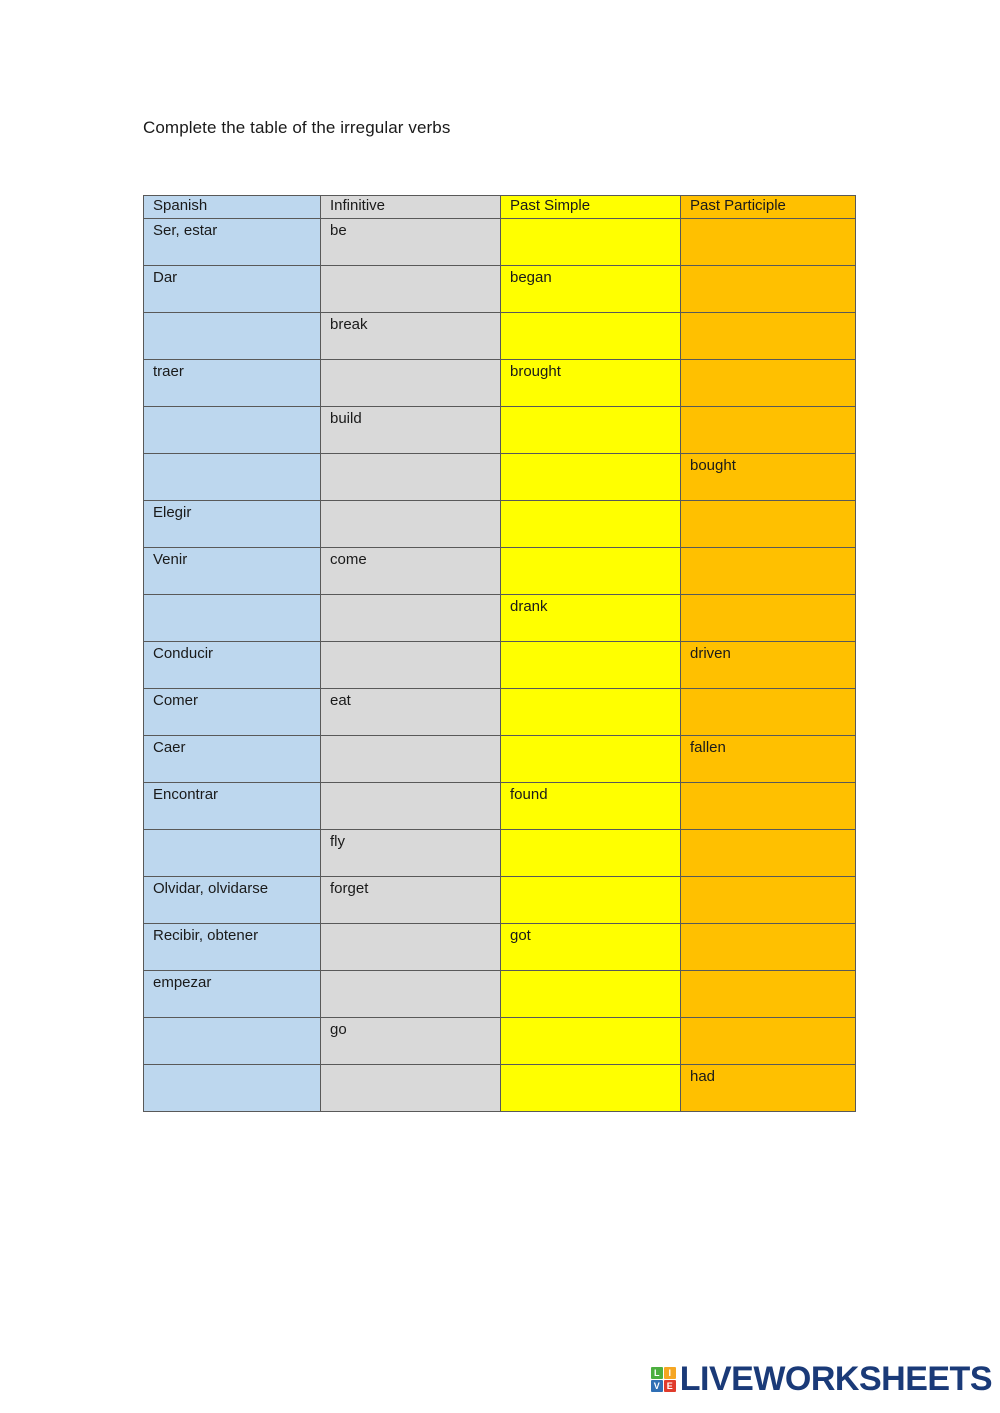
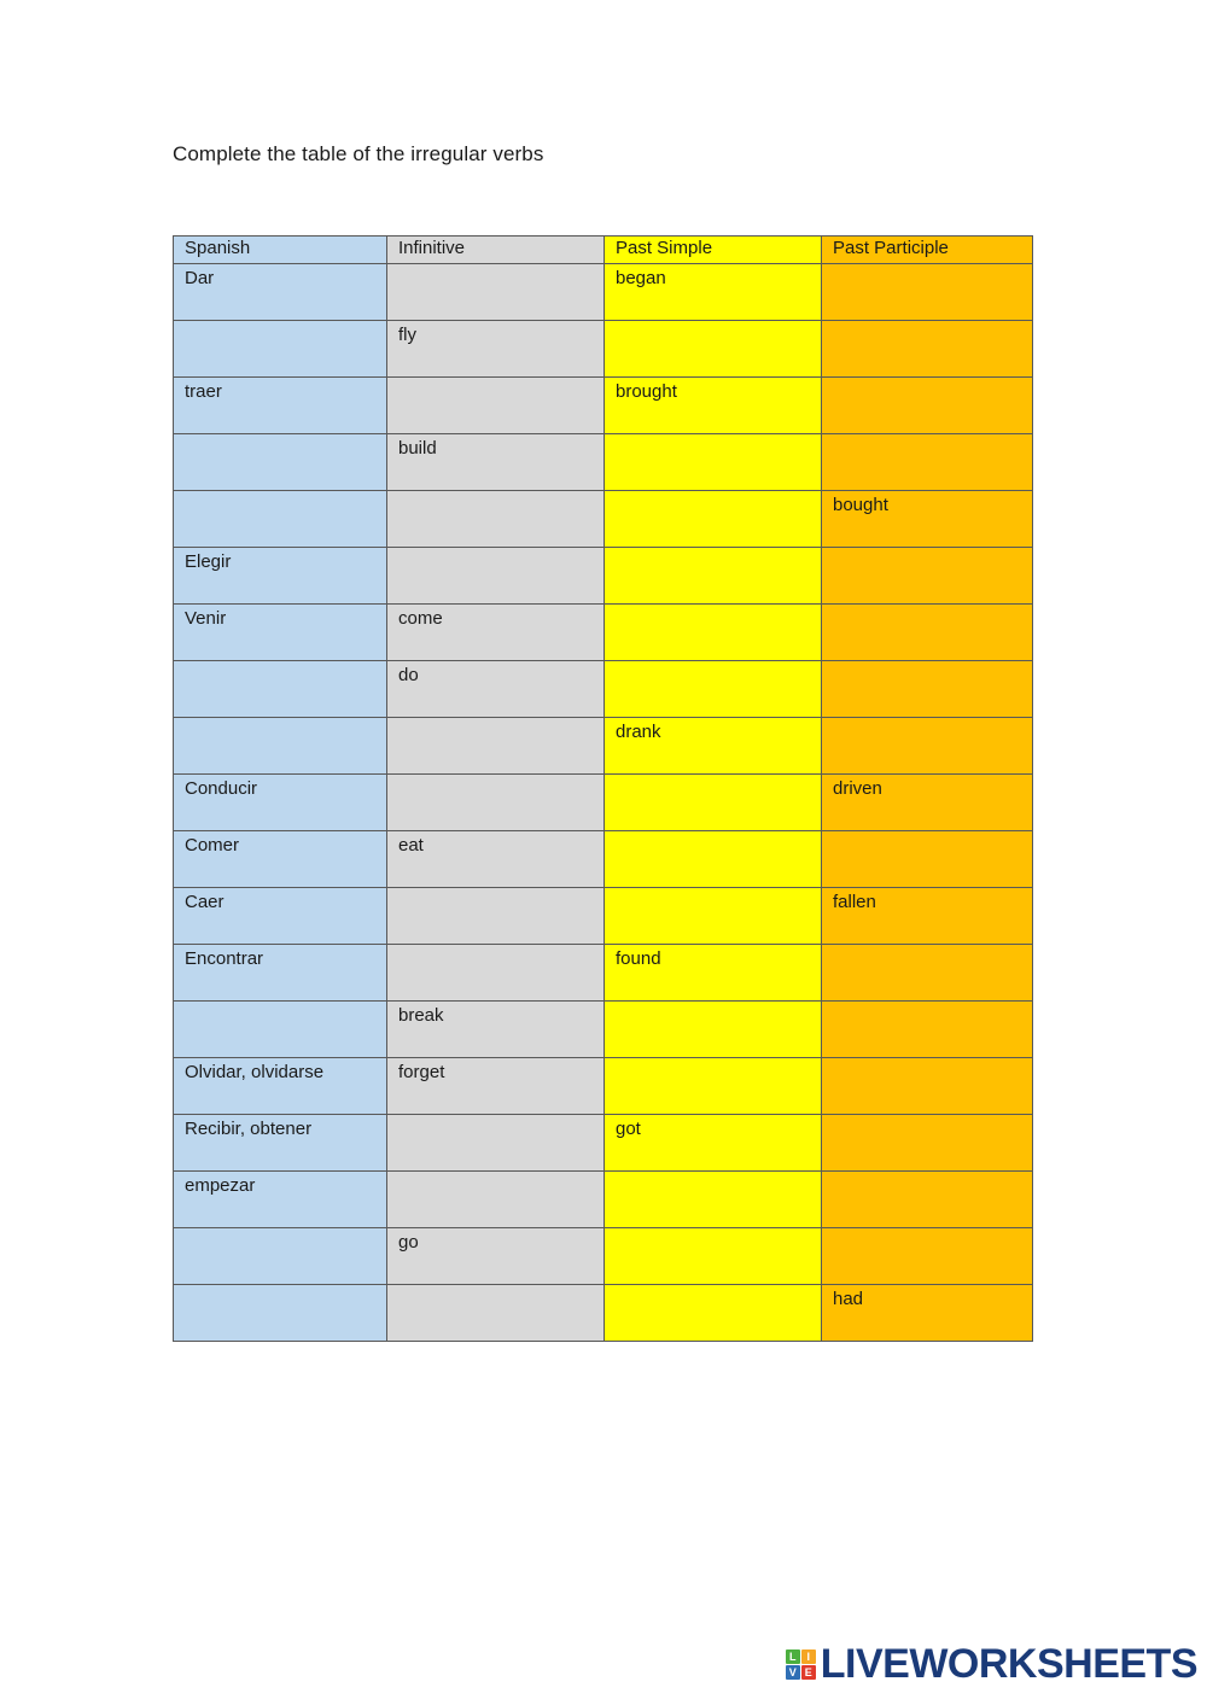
  Complete the table of the irregular verbs
  Spanish	Infinitive	Past Simple	Past Participle
- Ser, estar	be
  Dar		began
- 	break
+ 	fly
  traer		brought
  	build
  			bought
  Elegir
  Venir	come
+ 	do
  		drank
  Conducir			driven
  Comer	eat
  Caer			fallen
  Encontrar		found
- 	fly
+ 	break
  Olvidar, olvidarse	forget
  Recibir, obtener		got
  empezar
  	go
  			had
  L
  I
  V
  E
  LIVEWORKSHEETS
